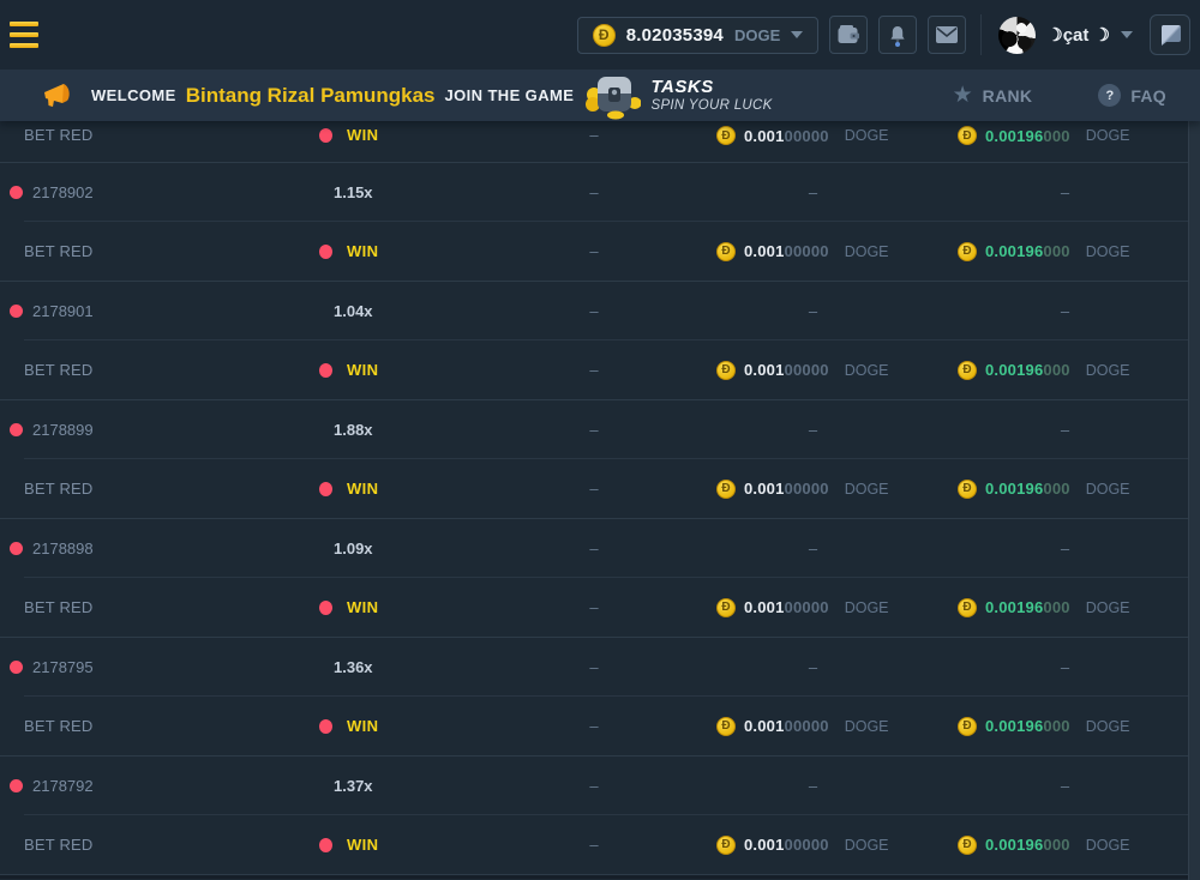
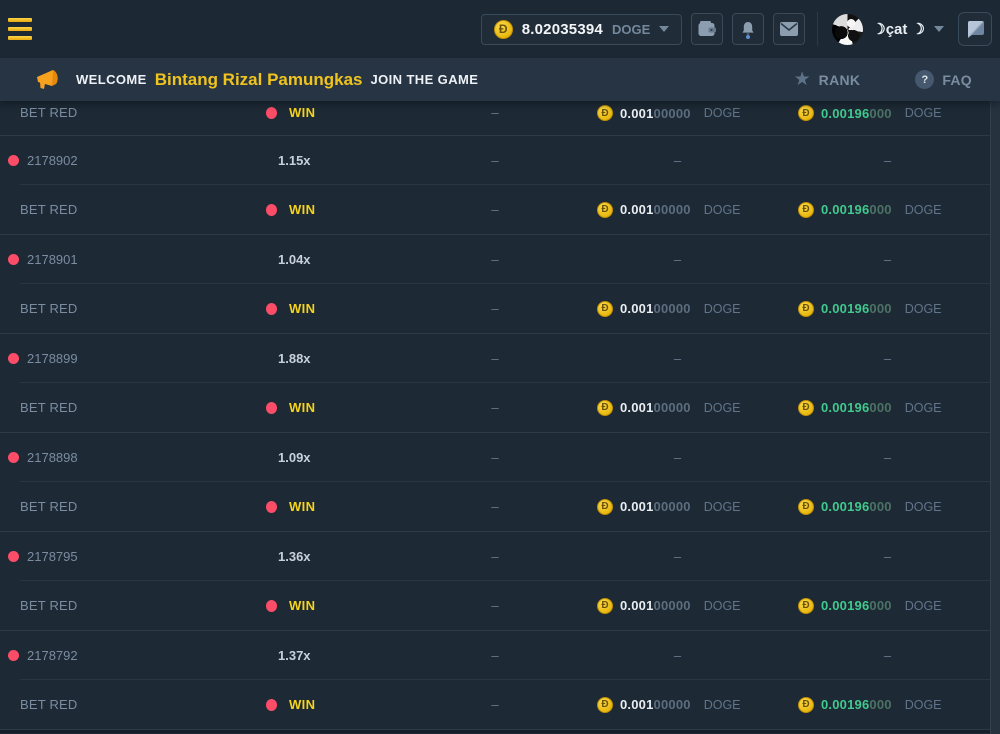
  Đ
  8.02035394
  DOGE
  ☽çat ☽
  WELCOME
  Bintang Rizal Pamungkas
  JOIN THE GAME
- TASKS
- SPIN YOUR LUCK
  ★
  RANK
  ?
  FAQ
  BET RED
  WIN
  –
  Đ
  0.00100000
  DOGE
  Đ
  0.00196000
  DOGE
  2178902
  1.15x
  –
  –
  –
  BET RED
  WIN
  –
  Đ
  0.00100000
  DOGE
  Đ
  0.00196000
  DOGE
  2178901
  1.04x
  –
  –
  –
  BET RED
  WIN
  –
  Đ
  0.00100000
  DOGE
  Đ
  0.00196000
  DOGE
  2178899
  1.88x
  –
  –
  –
  BET RED
  WIN
  –
  Đ
  0.00100000
  DOGE
  Đ
  0.00196000
  DOGE
  2178898
  1.09x
  –
  –
  –
  BET RED
  WIN
  –
  Đ
  0.00100000
  DOGE
  Đ
  0.00196000
  DOGE
  2178795
  1.36x
  –
  –
  –
  BET RED
  WIN
  –
  Đ
  0.00100000
  DOGE
  Đ
  0.00196000
  DOGE
  2178792
  1.37x
  –
  –
  –
  BET RED
  WIN
  –
  Đ
  0.00100000
  DOGE
  Đ
  0.00196000
  DOGE
